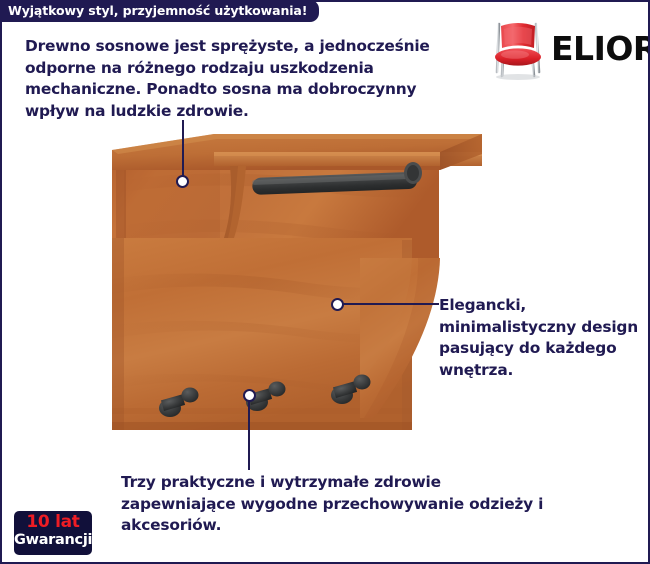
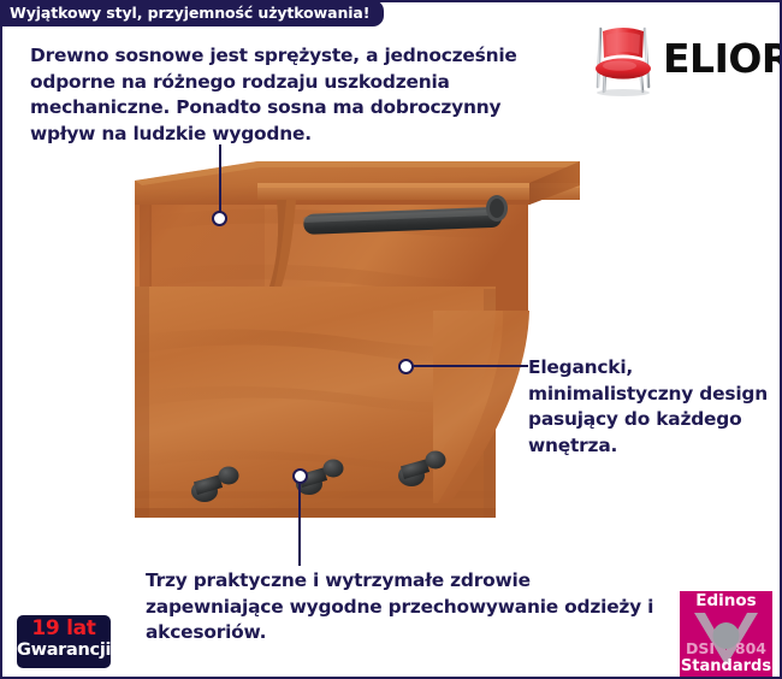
  Wyjątkowy styl, przyjemność użytkowania!
- Drewno sosnowe jest sprężyste, a jednocześnie odporne na różnego rodzaju uszkodzenia mechaniczne. Ponadto sosna ma dobroczynny wpływ na ludzkie zdrowie.
+ Drewno sosnowe jest sprężyste, a jednocześnie odporne na różnego rodzaju uszkodzenia mechaniczne. Ponadto sosna ma dobroczynny wpływ na ludzkie wygodne.
  ELIOR
  Elegancki, minimalistyczny design pasujący do każdego wnętrza.
  Trzy praktyczne i wytrzymałe zdrowie zapewniające wygodne przechowywanie odzieży i akcesoriów.
- 10 lat
+ 19 lat
  Gwarancji
+ Edinos
+ DSI
+ 804
+ Standards
